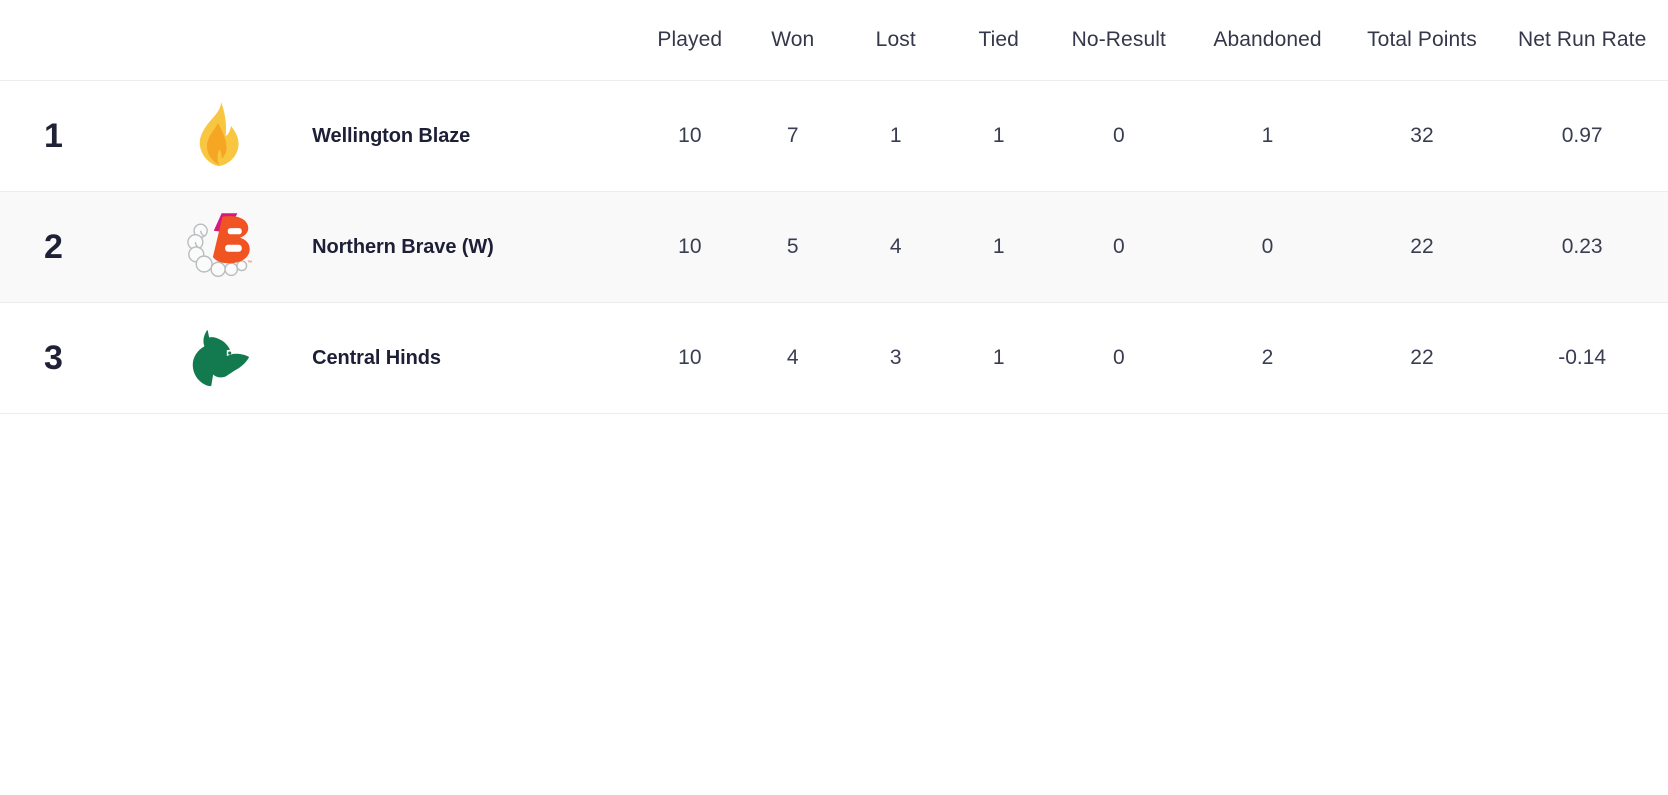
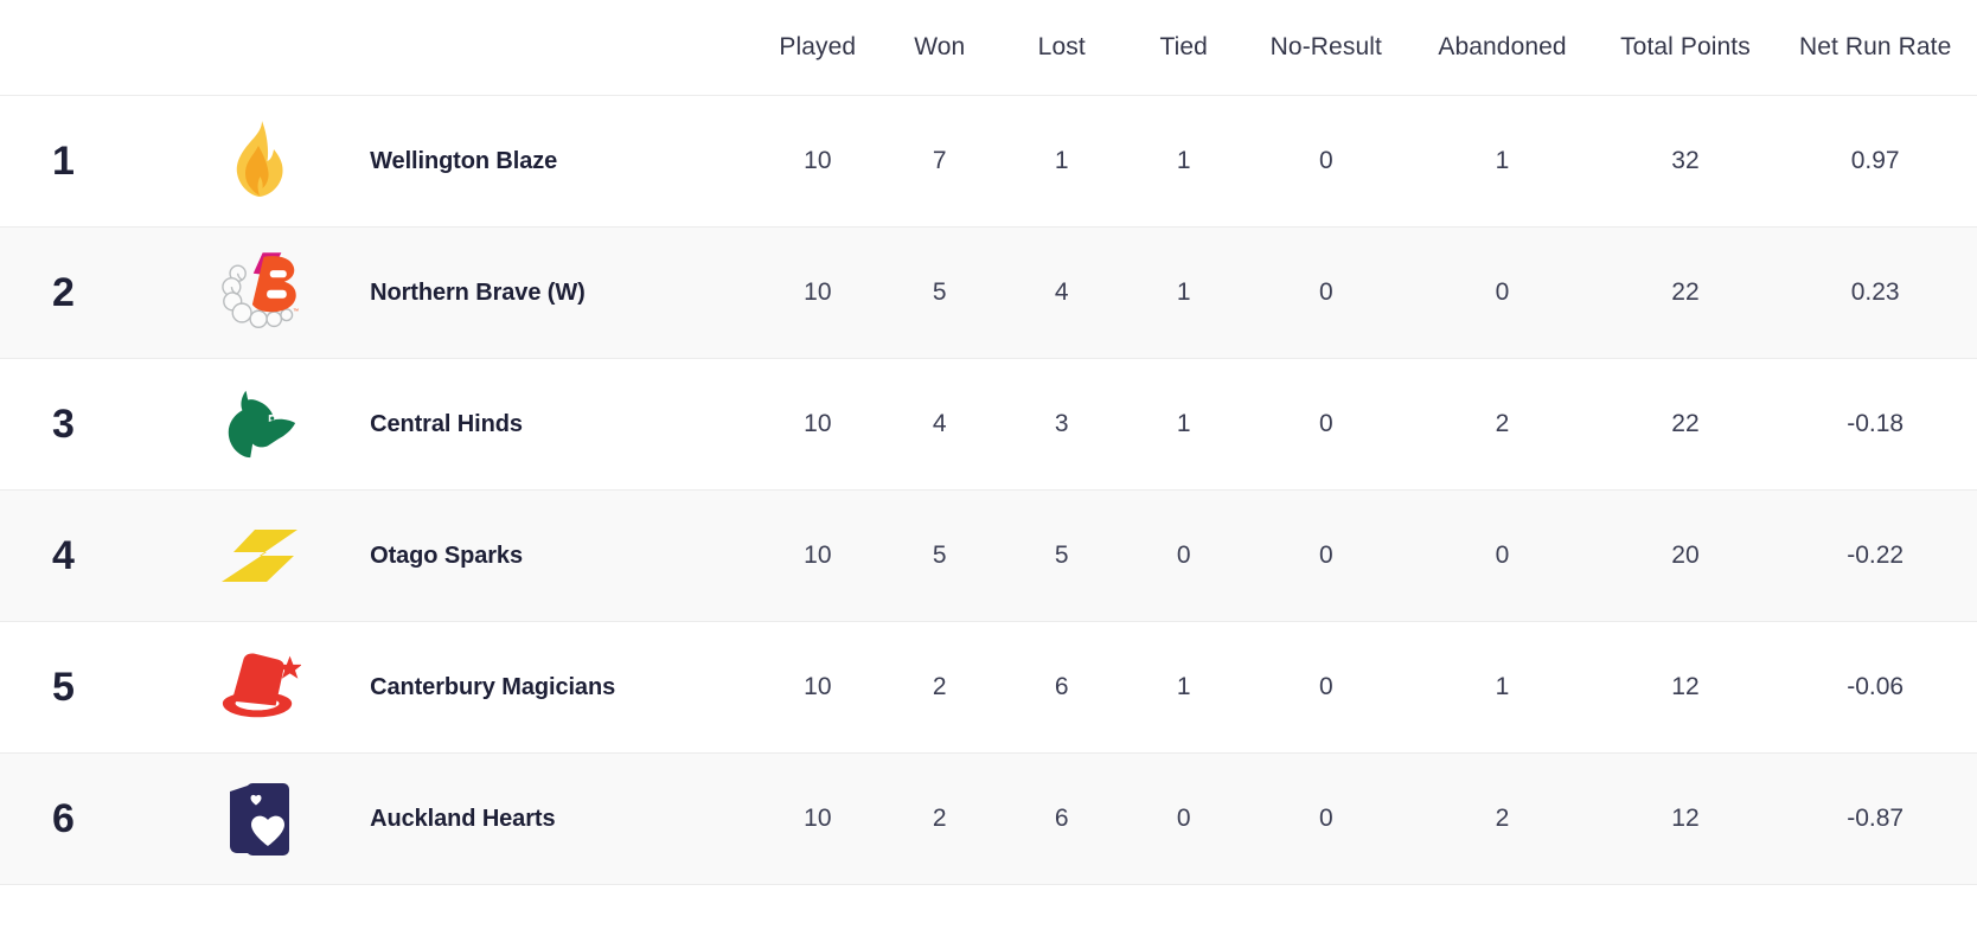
  			Played	Won	Lost	Tied	No-Result	Abandoned	Total Points	Net Run Rate
  1		Wellington Blaze	10	7	1	1	0	1	32	0.97
  2		Northern Brave (W)	10	5	4	1	0	0	22	0.23
- 3		Central Hinds	10	4	3	1	0	2	22	-0.14
+ 3		Central Hinds	10	4	3	1	0	2	22	-0.18
+ 4		Otago Sparks	10	5	5	0	0	0	20	-0.22
+ 5		Canterbury Magicians	10	2	6	1	0	1	12	-0.06
+ 6		Auckland Hearts	10	2	6	0	0	2	12	-0.87
